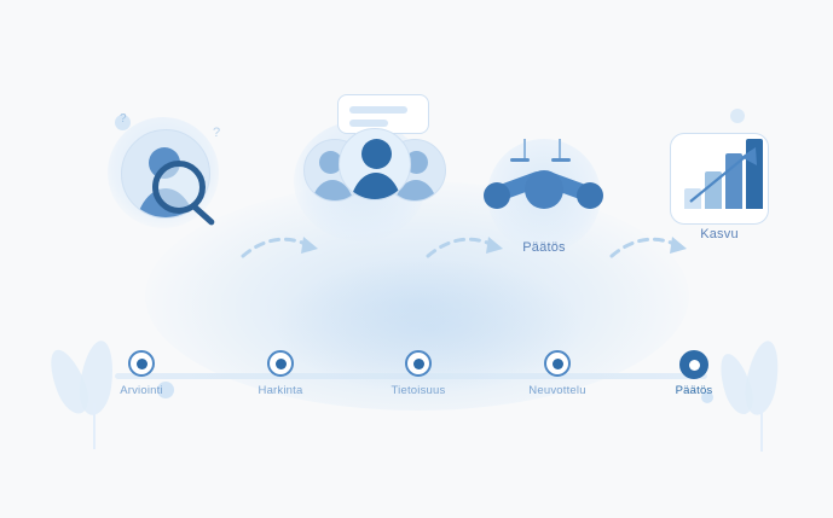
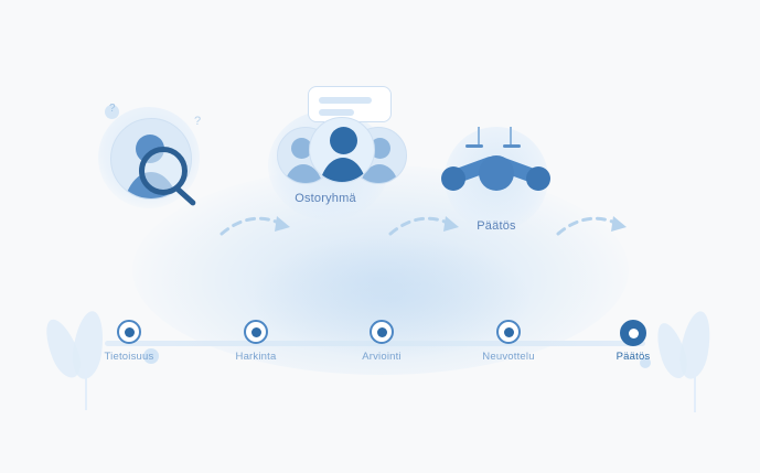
  ?
  ?
+ Ostoryhmä
  Päätös
- Kasvu
- Arviointi
+ Tietoisuus
  Harkinta
- Tietoisuus
+ Arviointi
  Neuvottelu
  Päätös
